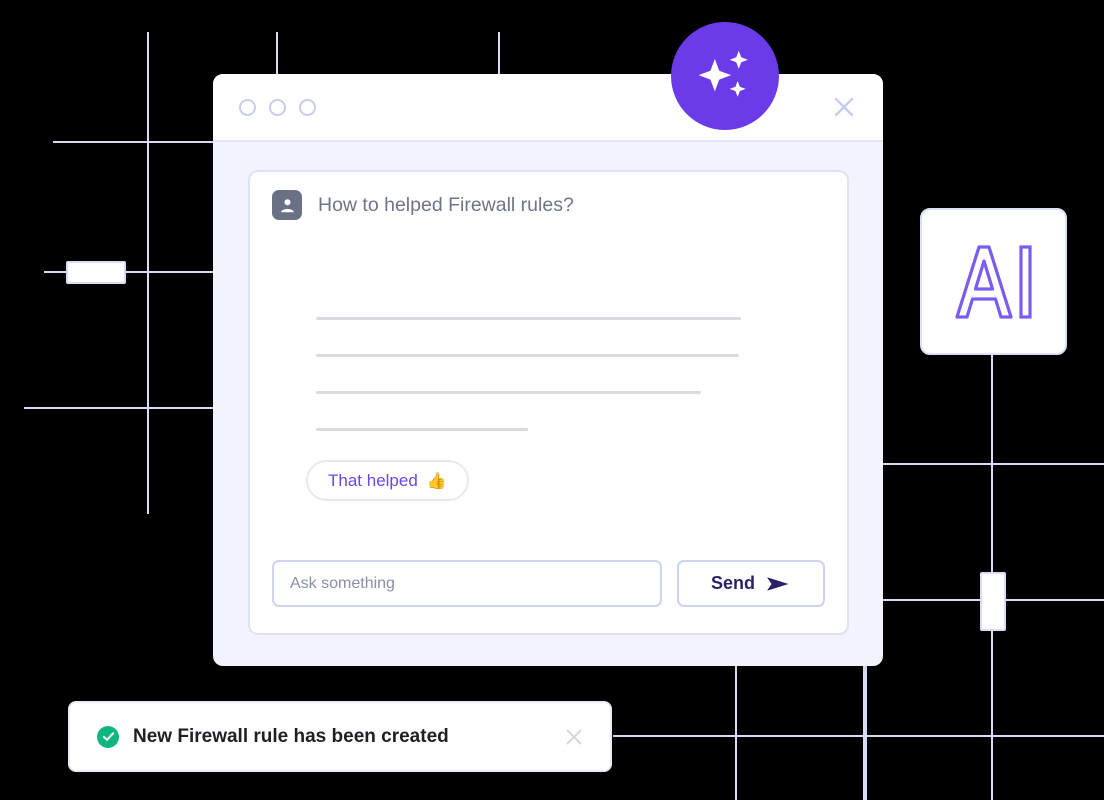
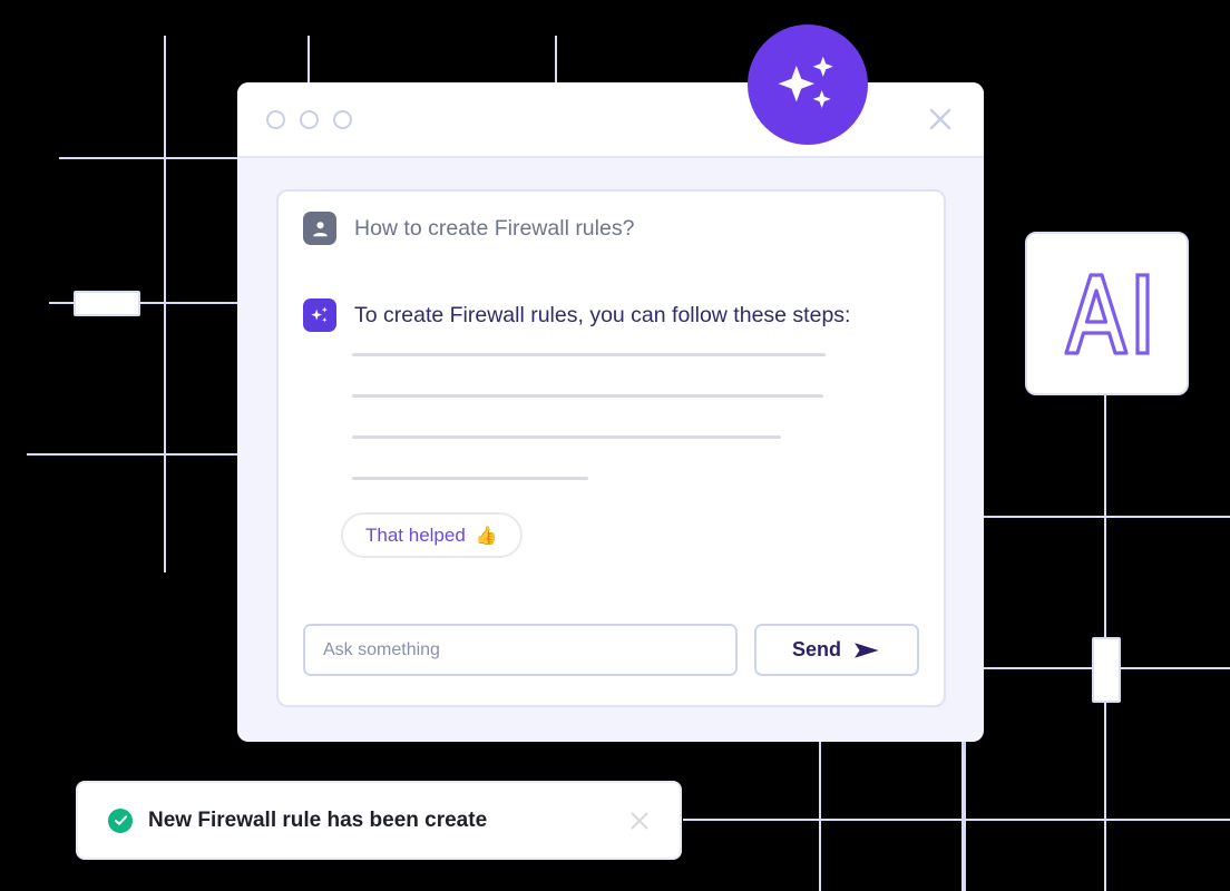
- How to helped Firewall rules?
+ How to create Firewall rules?
+ To create Firewall rules, you can follow these steps:
  That helped
  👍
  Ask something
  Send
- New Firewall rule has been created
+ New Firewall rule has been create
